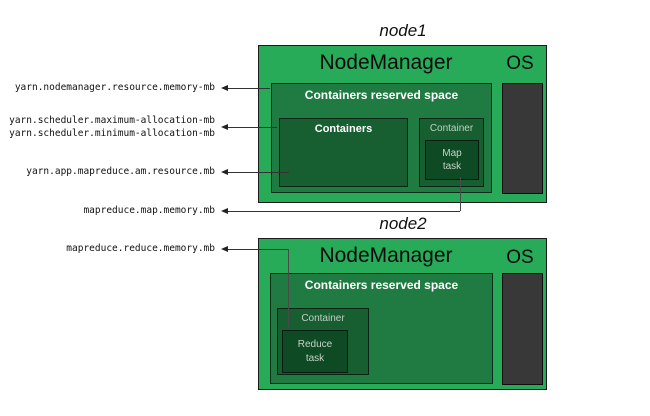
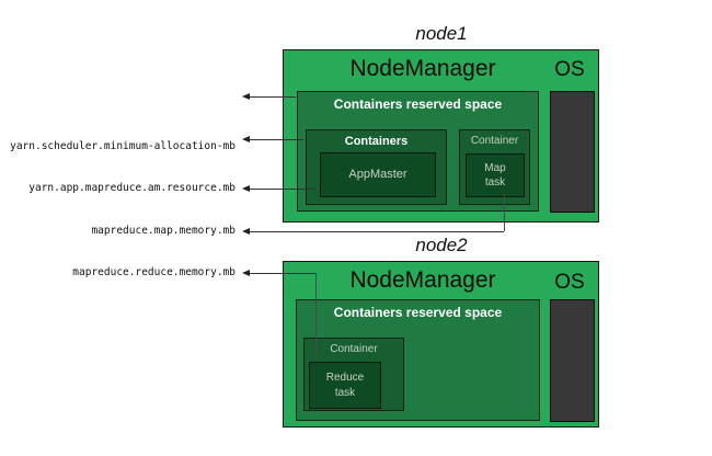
- yarn.nodemanager.resource.memory-mb
- yarn.scheduler.maximum-allocation-mb
  yarn.scheduler.minimum-allocation-mb
  yarn.app.mapreduce.am.resource.mb
  mapreduce.map.memory.mb
  mapreduce.reduce.memory.mb
  node1
  NodeManager
  OS
  Containers reserved space
  Containers
+ AppMaster
  Container
  Map
  task
  node2
  NodeManager
  OS
  Containers reserved space
  Container
  Reduce
  task
